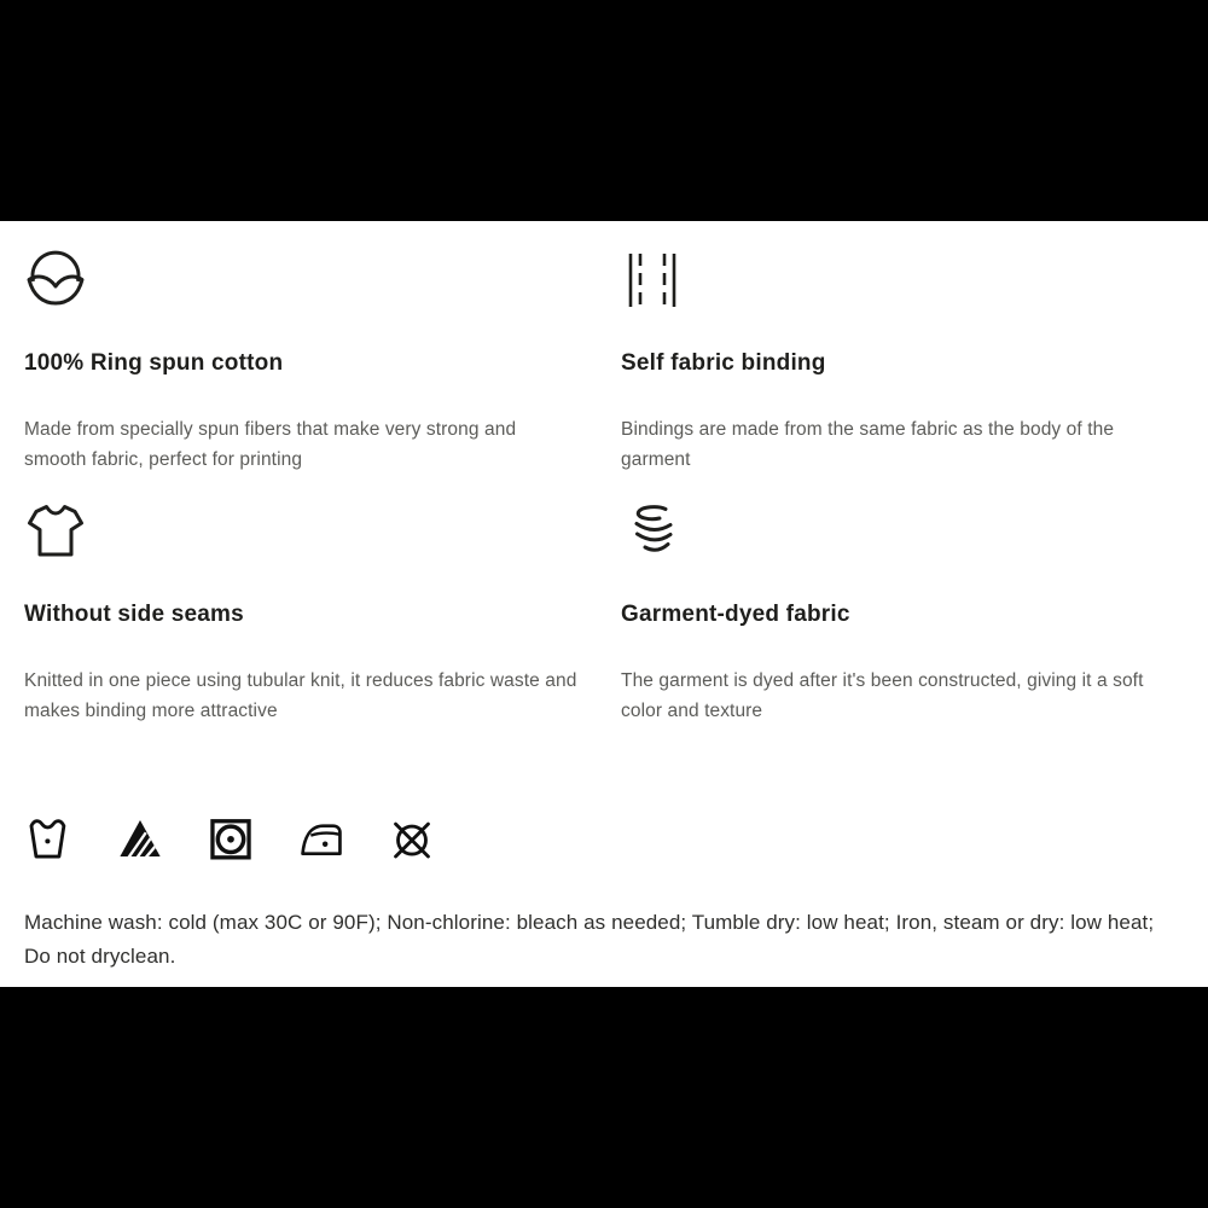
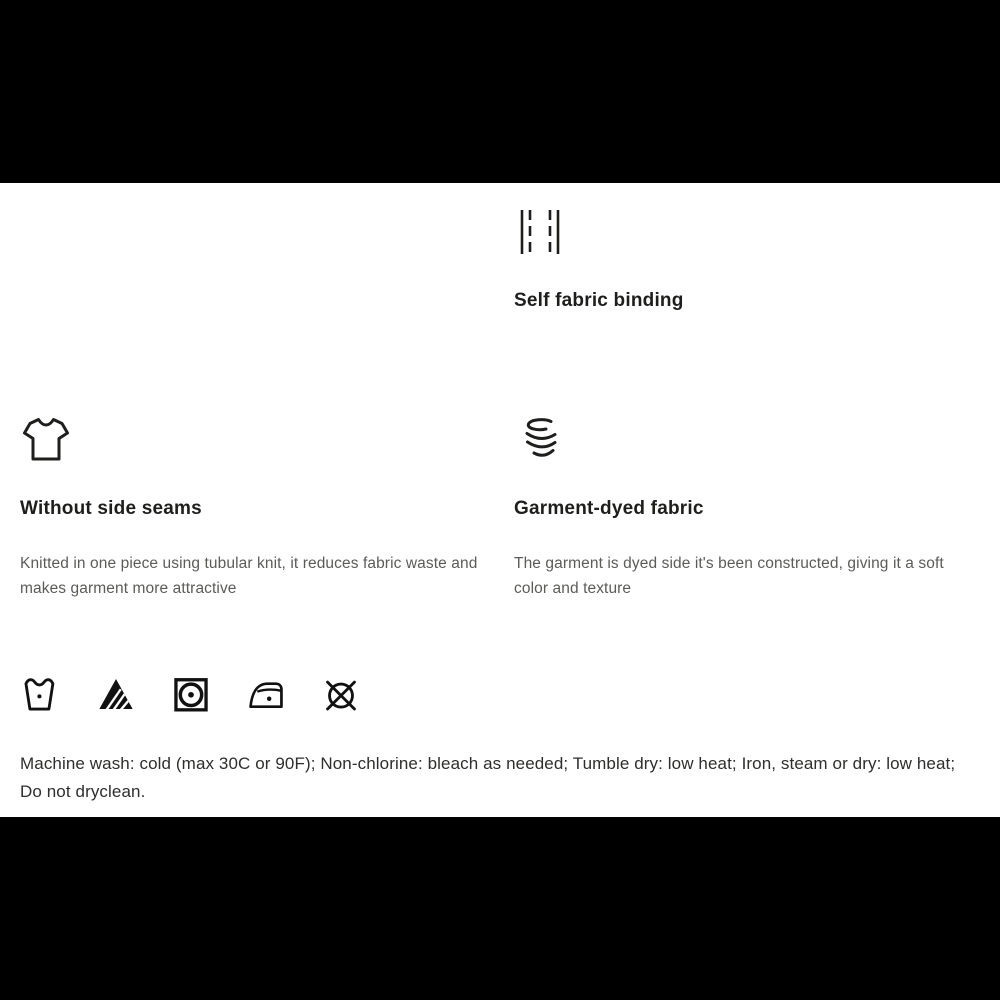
- 100% Ring spun cotton
- Made from specially spun fibers that make very strong and smooth fabric, perfect for printing
  Self fabric binding
- Bindings are made from the same fabric as the body of the garment
  Without side seams
- Knitted in one piece using tubular knit, it reduces fabric waste and makes binding more attractive
+ Knitted in one piece using tubular knit, it reduces fabric waste and makes garment more attractive
  Garment-dyed fabric
- The garment is dyed after it's been constructed, giving it a soft color and texture
+ The garment is dyed side it's been constructed, giving it a soft color and texture
  Machine wash: cold (max 30C or 90F); Non-chlorine: bleach as needed; Tumble dry: low heat; Iron, steam or dry: low heat; Do not dryclean.
